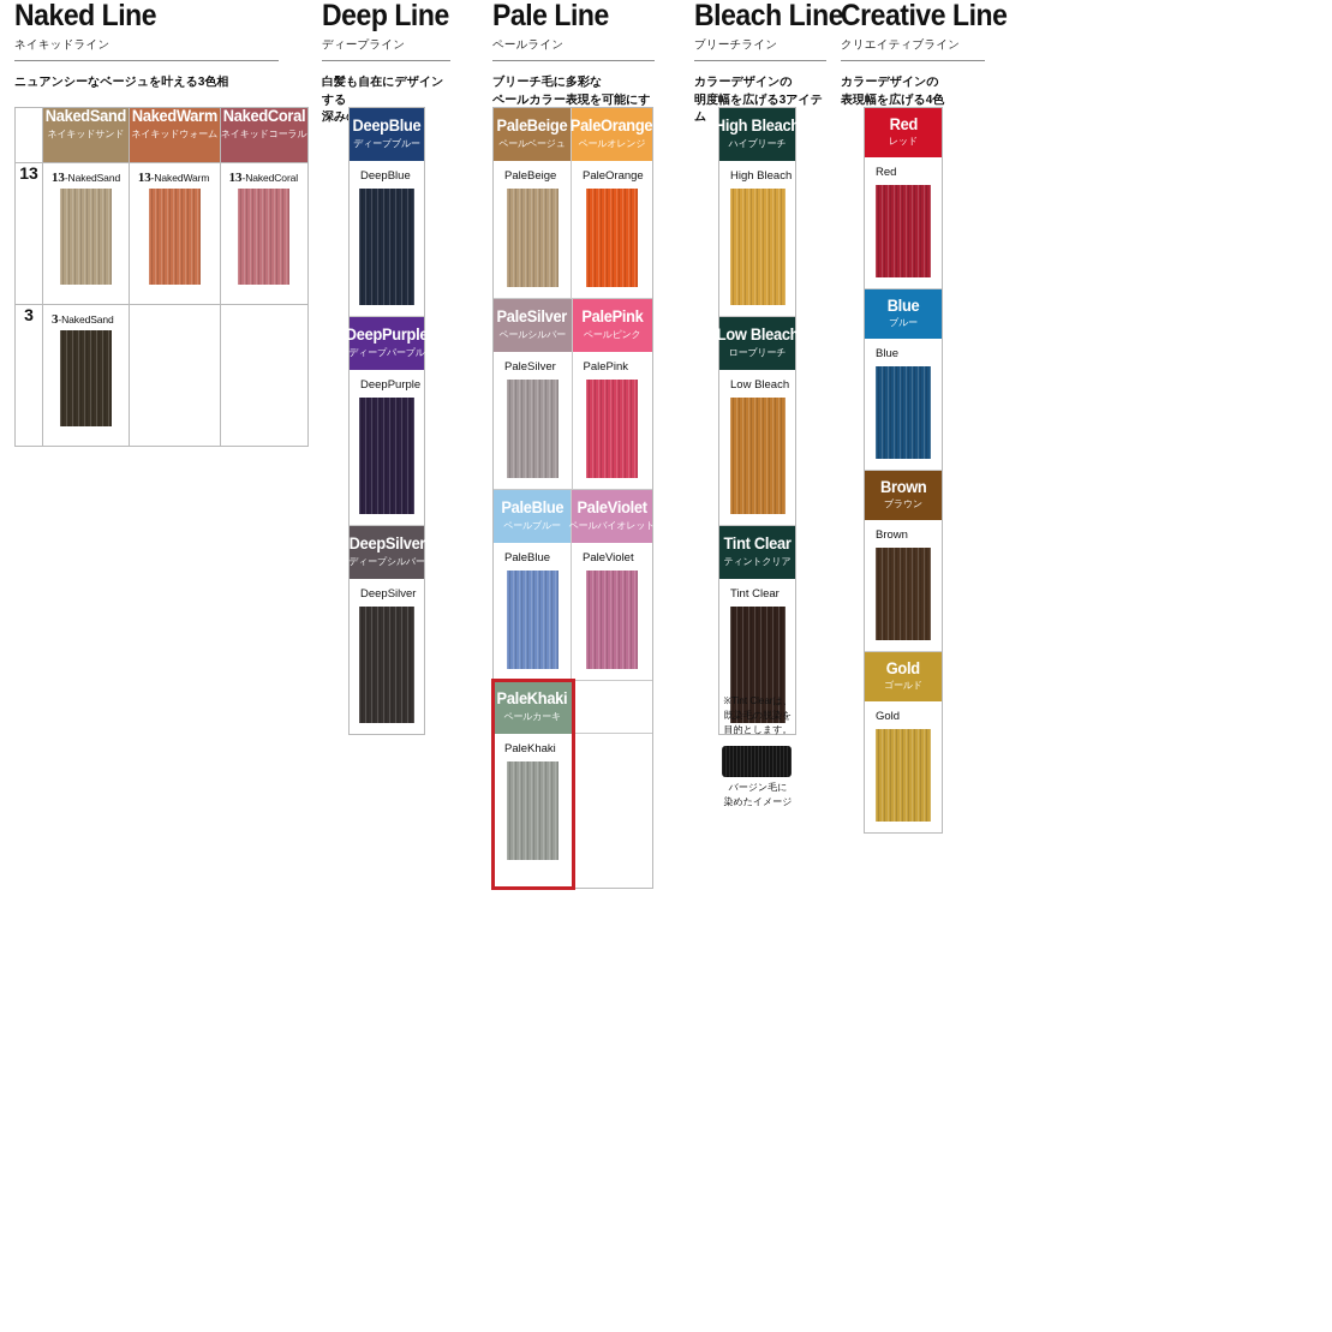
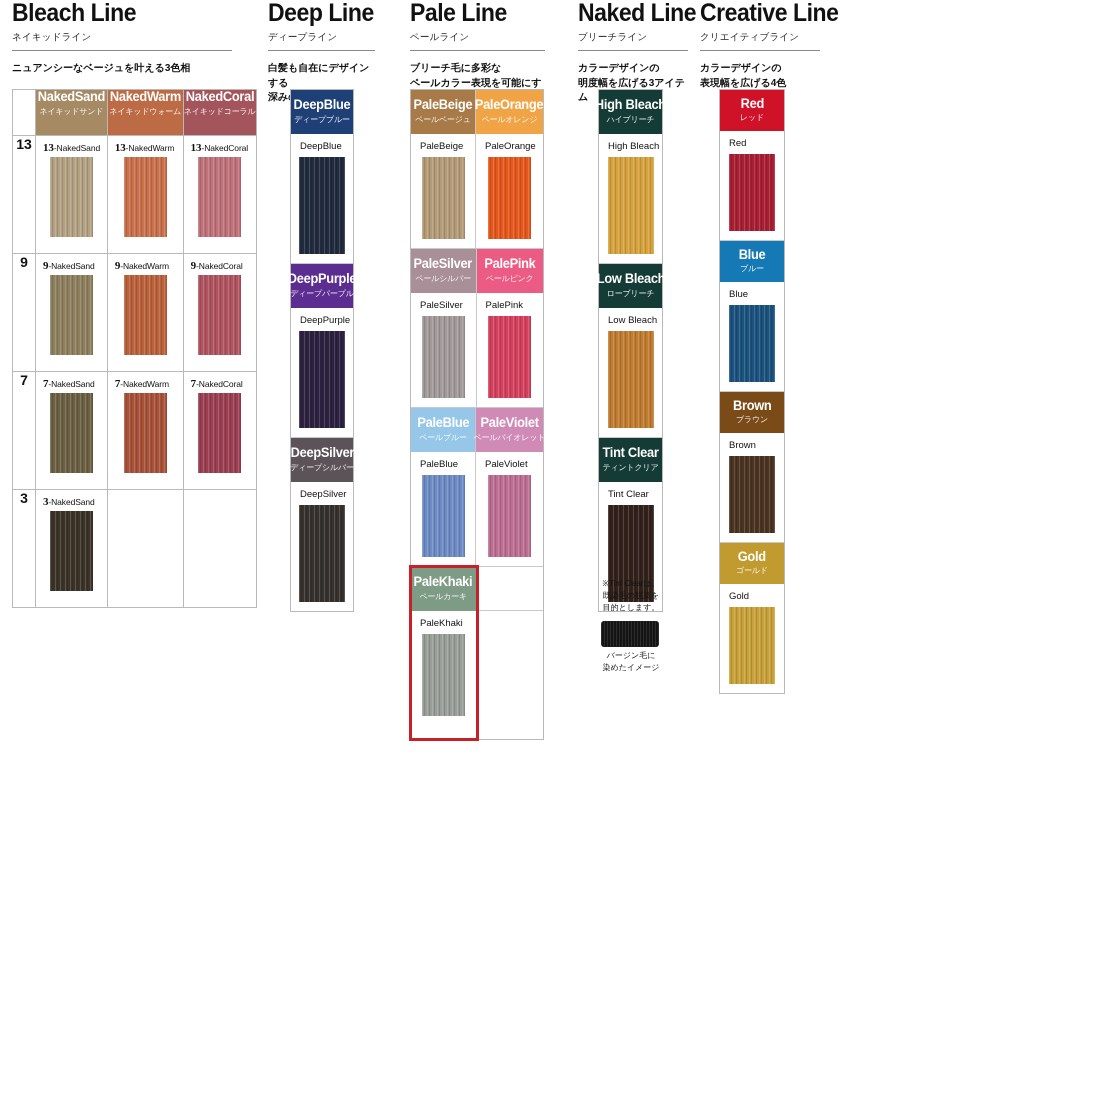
- Naked Line
+ Bleach Line
  ネイキッドライン
  ニュアンシーなベージュを叶える3色相
  	NakedSand ネイキッドサンド	NakedWarm ネイキッドウォーム	NakedCoral ネイキッドコーラル
  13	13-NakedSand	13-NakedWarm	13-NakedCoral
+ 9	9-NakedSand	9-NakedWarm	9-NakedCoral
+ 7	7-NakedSand	7-NakedWarm	7-NakedCoral
  3	3-NakedSand
  Deep Line
  ディープライン
  白髪も自在にデザインする
  DeepBlue
  ディープブルー
  DeepBlue
  DeepPurple
  ディープパープル
  DeepPurple
  DeepSilver
  ディープシルバー
  DeepSilver
  Pale Line
  ペールライン
  ブリーチ毛に多彩な
  ペールカラー表現を可能にす
  PaleBeige
  ペールベージュ
  PaleBeige
  PaleOrange
  ペールオレンジ
  PaleOrange
  PaleSilver
  ペールシルバー
  PaleSilver
  PalePink
  ペールピンク
  PalePink
  PaleBlue
  ペールブルー
  PaleBlue
  PaleViolet
  ペールバイオレット
  PaleViolet
  PaleKhaki
  ペールカーキ
  PaleKhaki
- Bleach Line
+ Naked Line
  ブリーチライン
  カラーデザインの
  明度幅を広げる3アイテム
  High Bleach
  ハイブリーチ
  High Bleach
  Low Bleach
  ローブリーチ
  Low Bleach
  Tint Clear
  ティントクリア
  Tint Clear
  ※Tint Clearは、
  既染毛の脱染を
  目的とします。
  バージン毛に
  染めたイメージ
  Creative Line
  クリエイティブライン
  カラーデザインの
  表現幅を広げる4色
  Red
  レッド
  Red
  Blue
  ブルー
  Blue
  Brown
  ブラウン
  Brown
  Gold
  ゴールド
  Gold
